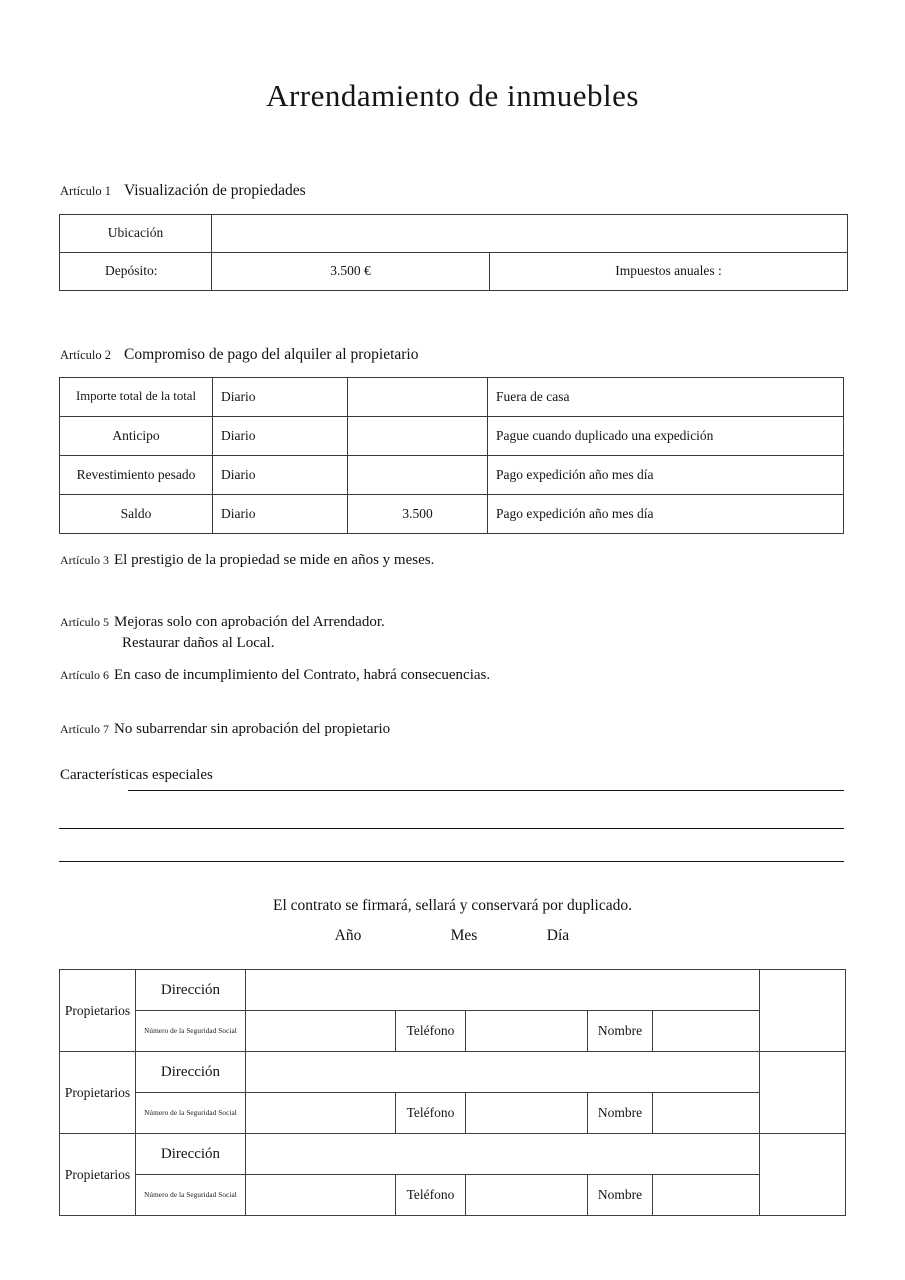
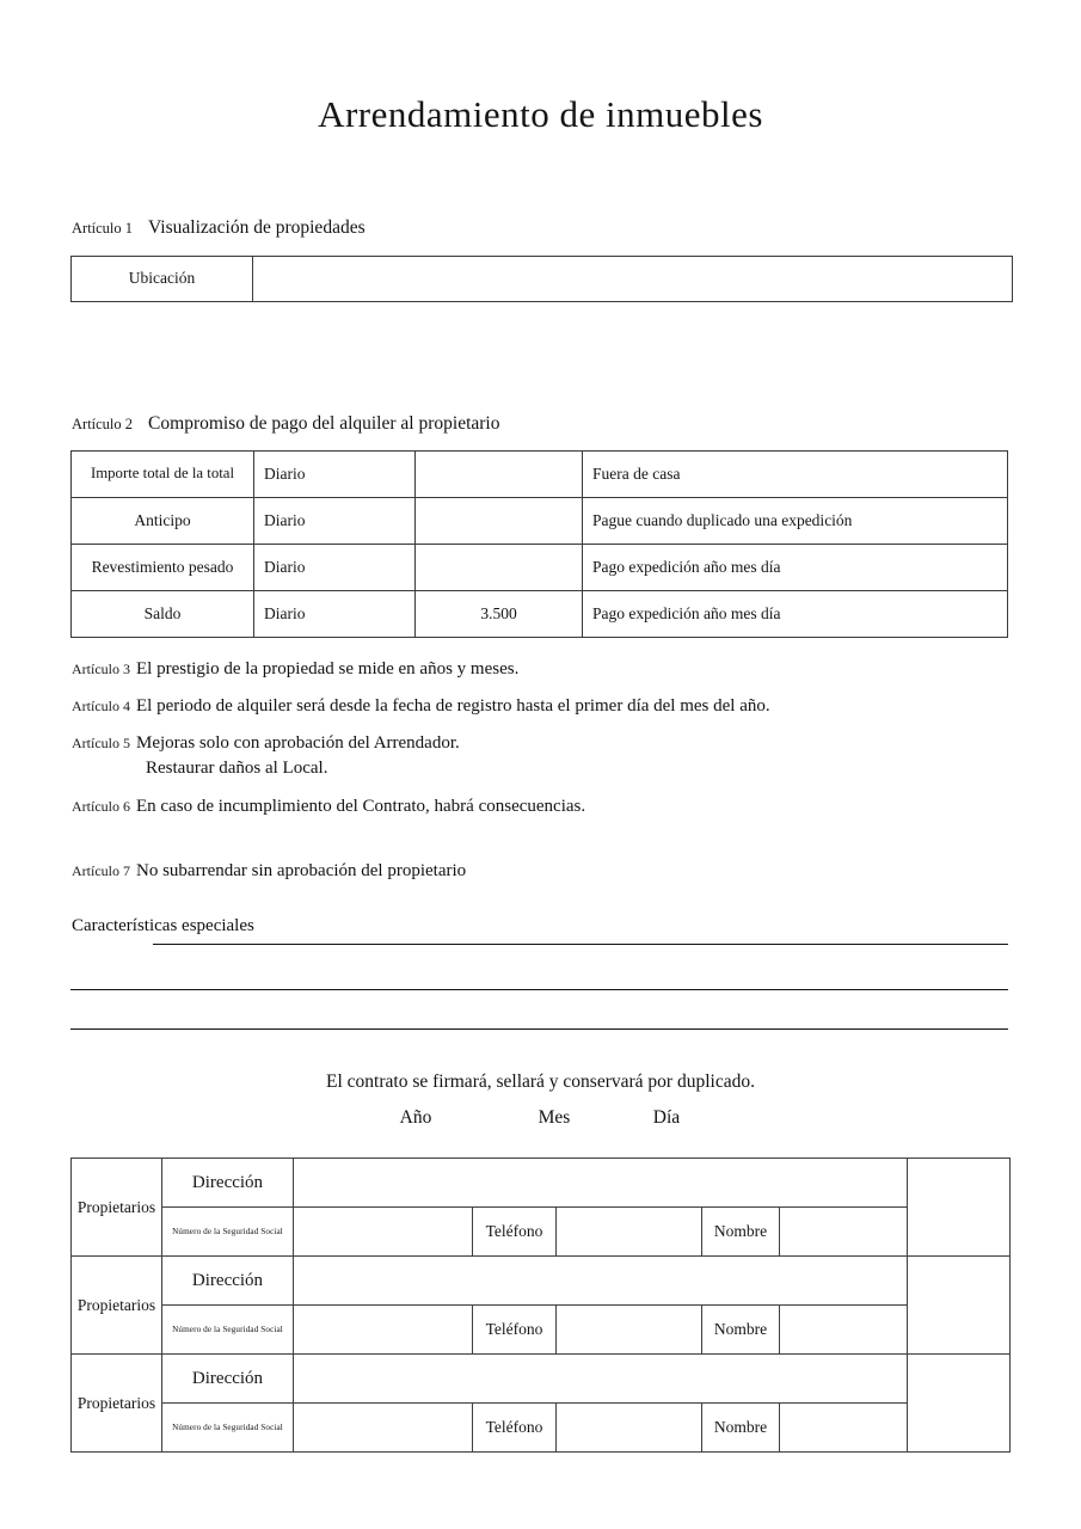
  Arrendamiento de inmuebles
  Artículo 1 Visualización de propiedades
  Ubicación
- Depósito:	3.500 €	Impuestos anuales :
  Artículo 2 Compromiso de pago del alquiler al propietario
  Importe total de la total	Diario		Fuera de casa
  Anticipo	Diario		Pague cuando duplicado una expedición
  Revestimiento pesado	Diario		Pago expedición año mes día
  Saldo	Diario	3.500	Pago expedición año mes día
  Artículo 3 El prestigio de la propiedad se mide en años y meses.
+ Artículo 4 El periodo de alquiler será desde la fecha de registro hasta el primer día del mes del año.
  Artículo 5 Mejoras solo con aprobación del Arrendador.
  Restaurar daños al Local.
  Artículo 6 En caso de incumplimiento del Contrato, habrá consecuencias.
  Artículo 7 No subarrendar sin aprobación del propietario
  Características especiales
  El contrato se firmará, sellará y conservará por duplicado.
  Año
  Mes
  Día
  Propietarios	Dirección
  Número de la Seguridad Social		Teléfono		Nombre
  Propietarios	Dirección
  Número de la Seguridad Social		Teléfono		Nombre
  Propietarios	Dirección
  Número de la Seguridad Social		Teléfono		Nombre
